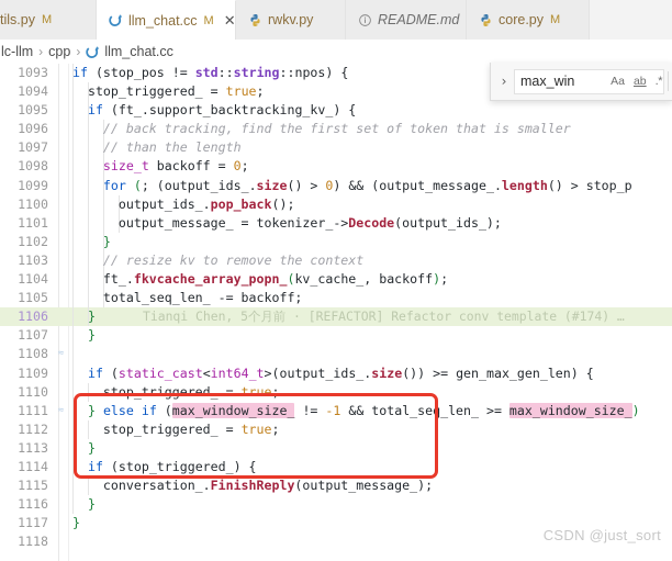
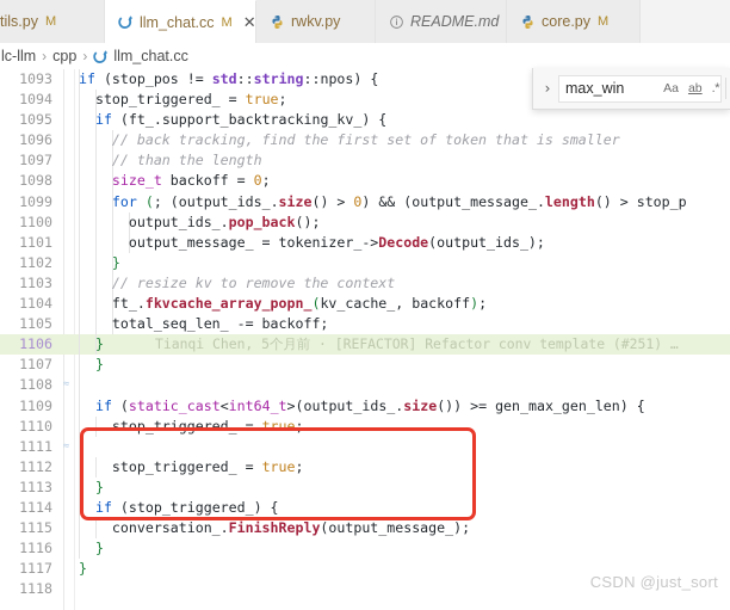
  tils.py
  M
  llm_chat.cc
  M
  ✕
  rwkv.py
  README.md
  core.py
  M
  lc-llm
  ›
  cpp
  ›
  llm_chat.cc
  1093
  if (stop_pos != std::string::npos) {
  1094
  stop_triggered_ = true;
  1095
  if (ft_.support_backtracking_kv_) {
  1096
  // back tracking, find the first set of token that is smaller
  1097
  // than the length
  1098
  size_t backoff = 0;
  1099
  for (; (output_ids_.size() > 0) && (output_message_.length() > stop_p
  1100
  output_ids_.pop_back();
  1101
  output_message_ = tokenizer_->Decode(output_ids_);
  1102
  }
  1103
  // resize kv to remove the context
  1104
  ft_.fkvcache_array_popn_(kv_cache_, backoff);
  1105
  total_seq_len_ -= backoff;
  1106
  }
- Tianqi Chen, 5个月前 · [REFACTOR] Refactor conv template (#174) …
+ Tianqi Chen, 5个月前 · [REFACTOR] Refactor conv template (#251) …
  1107
  }
  1108
  ≈
  1109
  if (static_cast<int64_t>(output_ids_.size()) >= gen_max_gen_len) {
  1110
  stop_triggered_ = true;
  1111
  ≈
- } else if (max_window_size_ != -1 && total_seq_len_ >= max_window_size_)
  1112
  stop_triggered_ = true;
  1113
  }
  1114
  if (stop_triggered_) {
  1115
  conversation_.FinishReply(output_message_);
  1116
  }
  1117
  }
  1118
  ›
  max_win
  Aa
  ab
  .*
  CSDN @just_sort
